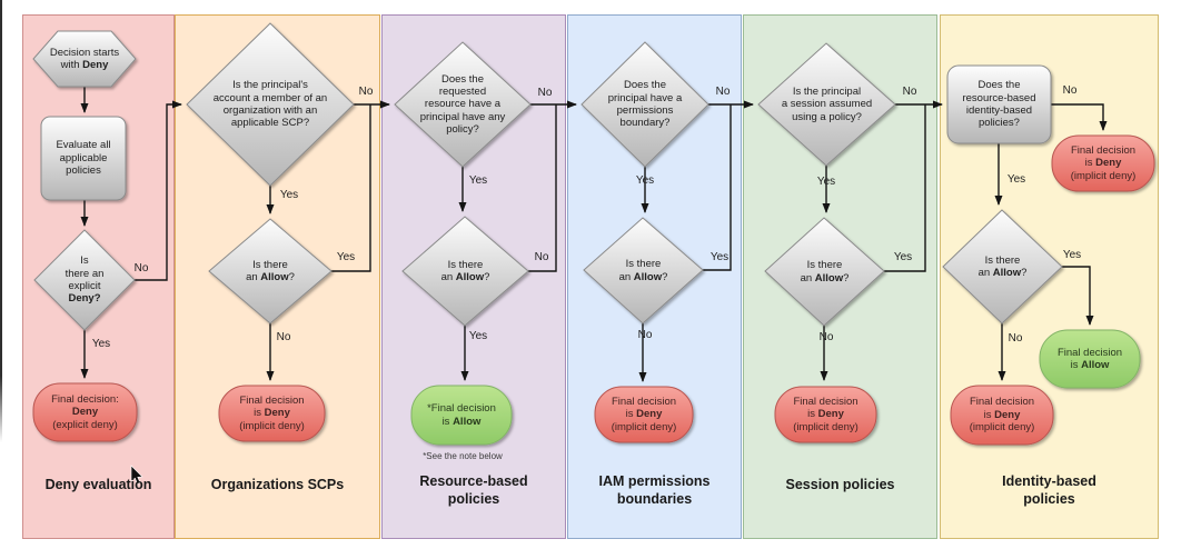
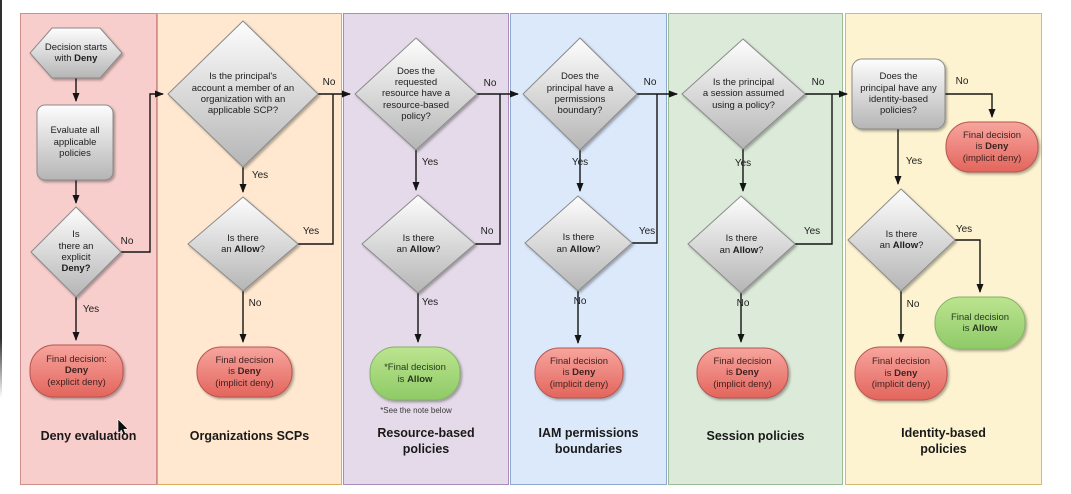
  Decision starts
  with Deny
  Evaluate all
  applicable
  policies
  Is
  there an
  explicit
  Deny?
  No
  Yes
  Final decision:
  Deny
  (explicit deny)
  Deny evaluation
  Is the principal's
  account a member of an
  organization with an
  applicable SCP?
  No
  Yes
  Is there
  an Allow?
  Yes
  No
  Final decision
  is Deny
  (implicit deny)
  Organizations SCPs
  Does the
  requested
  resource have a
- principal have any
+ resource-based
  policy?
  No
  Yes
  Is there
  an Allow?
  No
  Yes
  *Final decision
  is Allow
  *See the note below
  Resource-based
  policies
  Does the
  principal have a
  permissions
  boundary?
  No
  Yes
  Is there
  an Allow?
  Yes
  No
  Final decision
  is Deny
  (implicit deny)
  IAM permissions
  boundaries
  Is the principal
  a session assumed
  using a policy?
  No
  Yes
  Is there
  an Allow?
  Yes
  No
  Final decision
  is Deny
  (implicit deny)
  Session policies
  Does the
- resource-based
+ principal have any
  identity-based
  policies?
  No
  Final decision
  is Deny
  (implicit deny)
  Yes
  Is there
  an Allow?
  Yes
  No
  Final decision
  is Allow
  Final decision
  is Deny
  (implicit deny)
  Identity-based
  policies
